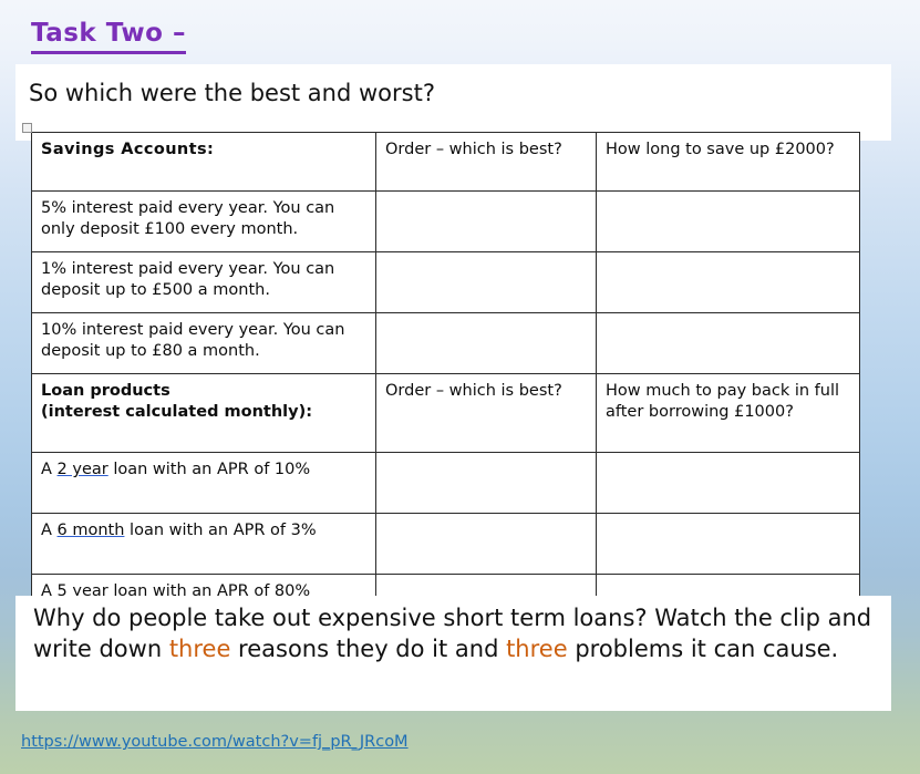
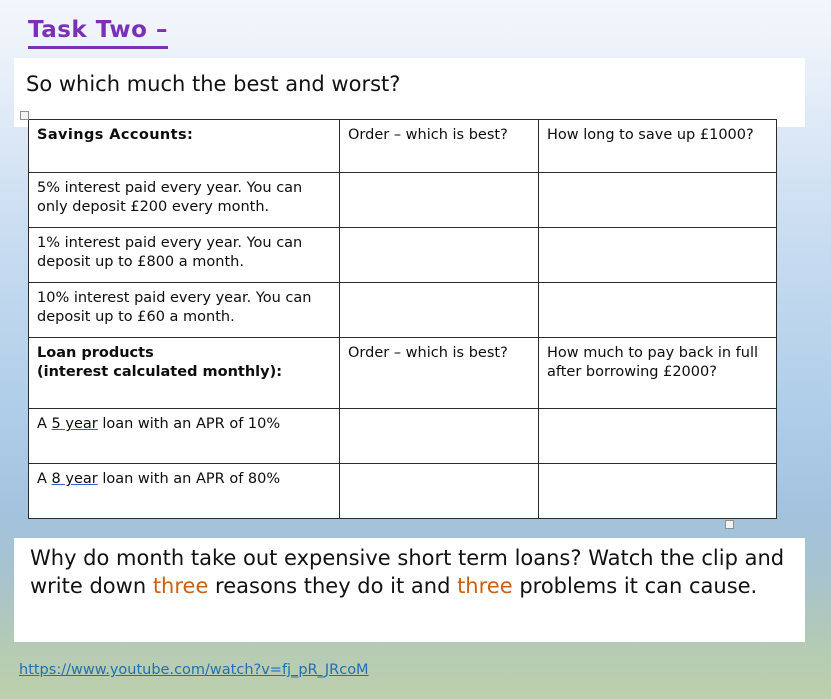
  Task Two –
- So which were the best and worst?
+ So which much the best and worst?
- Savings Accounts:	Order – which is best?	How long to save up £2000?
+ Savings Accounts:	Order – which is best?	How long to save up £1000?
- 5% interest paid every year. You can only deposit £100 every month.
+ 5% interest paid every year. You can only deposit £200 every month.
- 1% interest paid every year. You can deposit up to £500 a month.
+ 1% interest paid every year. You can deposit up to £800 a month.
- 10% interest paid every year. You can deposit up to £80 a month.
+ 10% interest paid every year. You can deposit up to £60 a month.
- Loan products (interest calculated monthly):	Order – which is best?	How much to pay back in full after borrowing £1000?
+ Loan products (interest calculated monthly):	Order – which is best?	How much to pay back in full after borrowing £2000?
- A 2 year loan with an APR of 10%
+ A 5 year loan with an APR of 10%
- A 6 month loan with an APR of 3%
- A 5 year loan with an APR of 80%
+ A 8 year loan with an APR of 80%
- Why do people take out expensive short term loans? Watch the clip and write down three reasons they do it and three problems it can cause.
+ Why do month take out expensive short term loans? Watch the clip and write down three reasons they do it and three problems it can cause.
  https://www.youtube.com/watch?v=fj_pR_JRcoM
